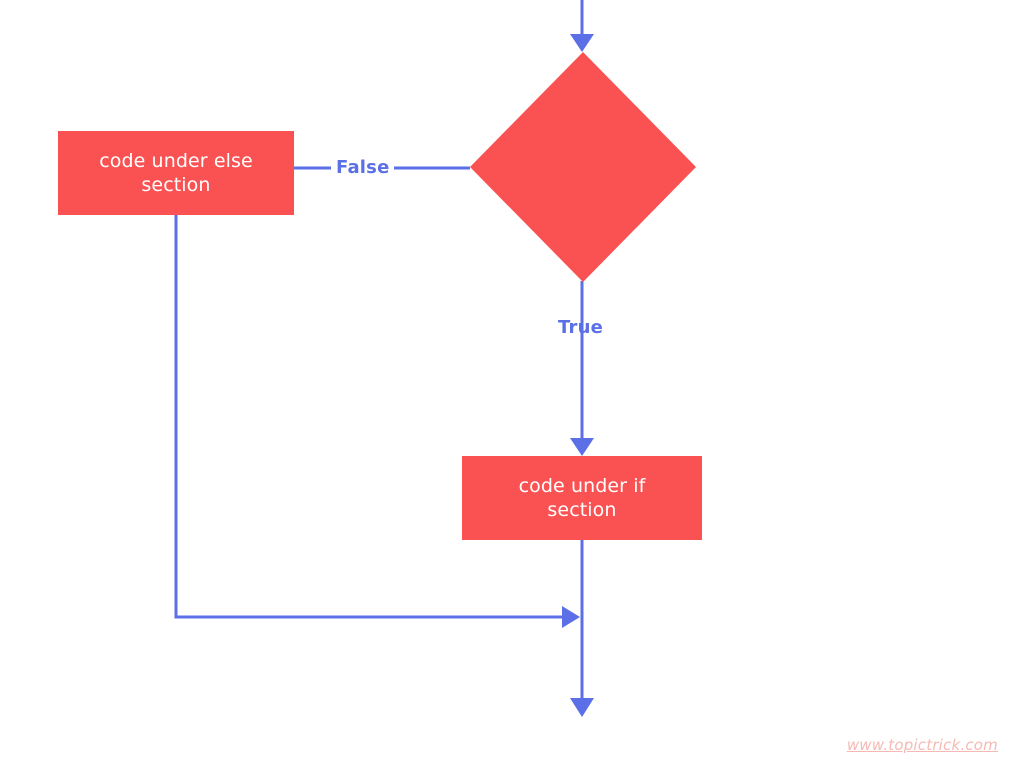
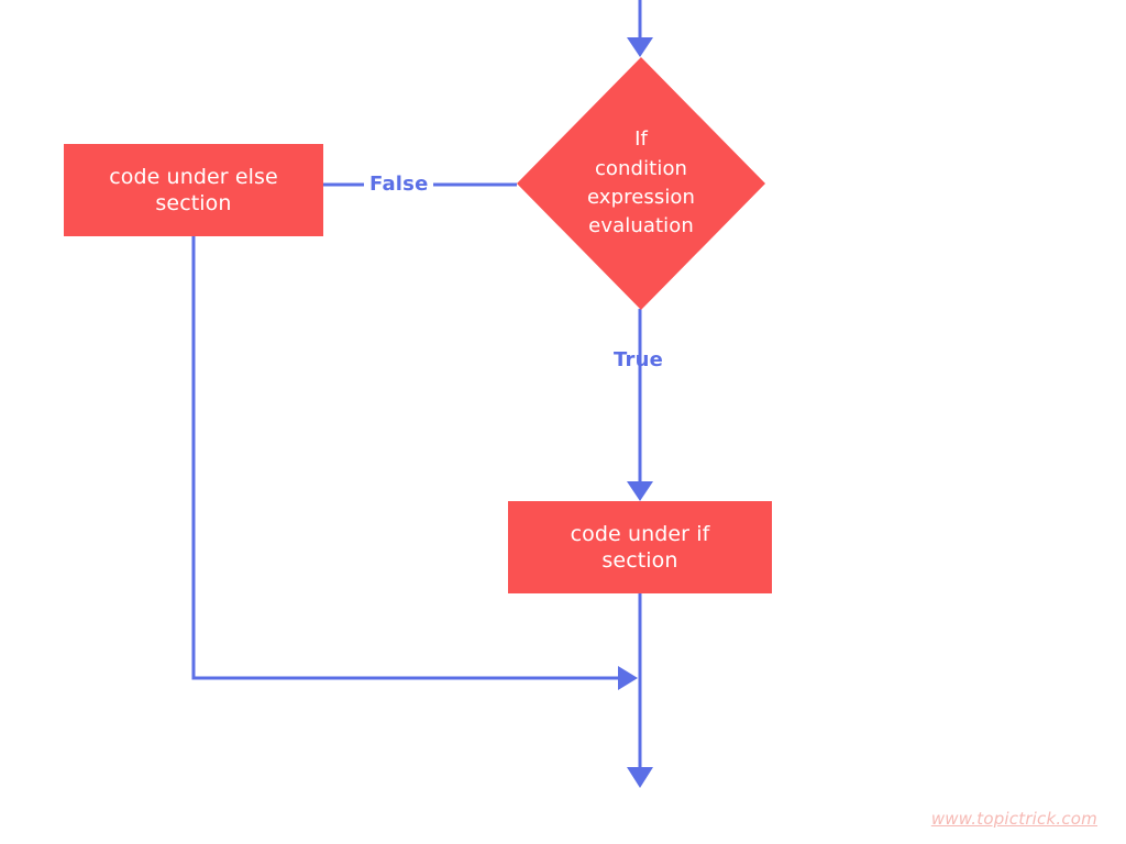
+ If
+ condition
+ expression
+ evaluation
  code under else
  section
  code under if
  section
  False
  True
  www.topictrick.com
